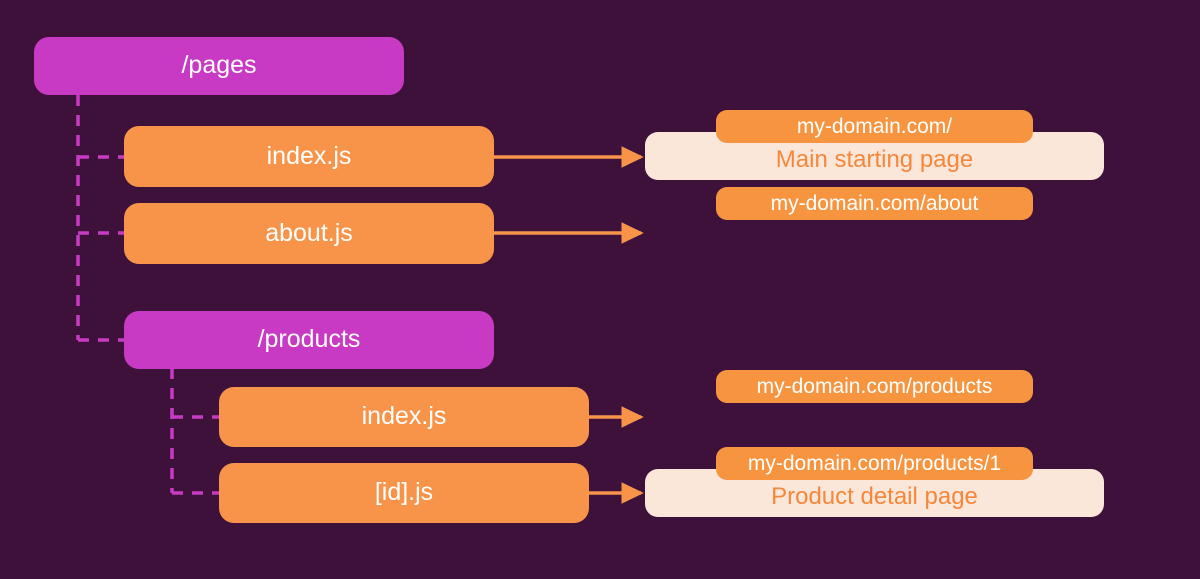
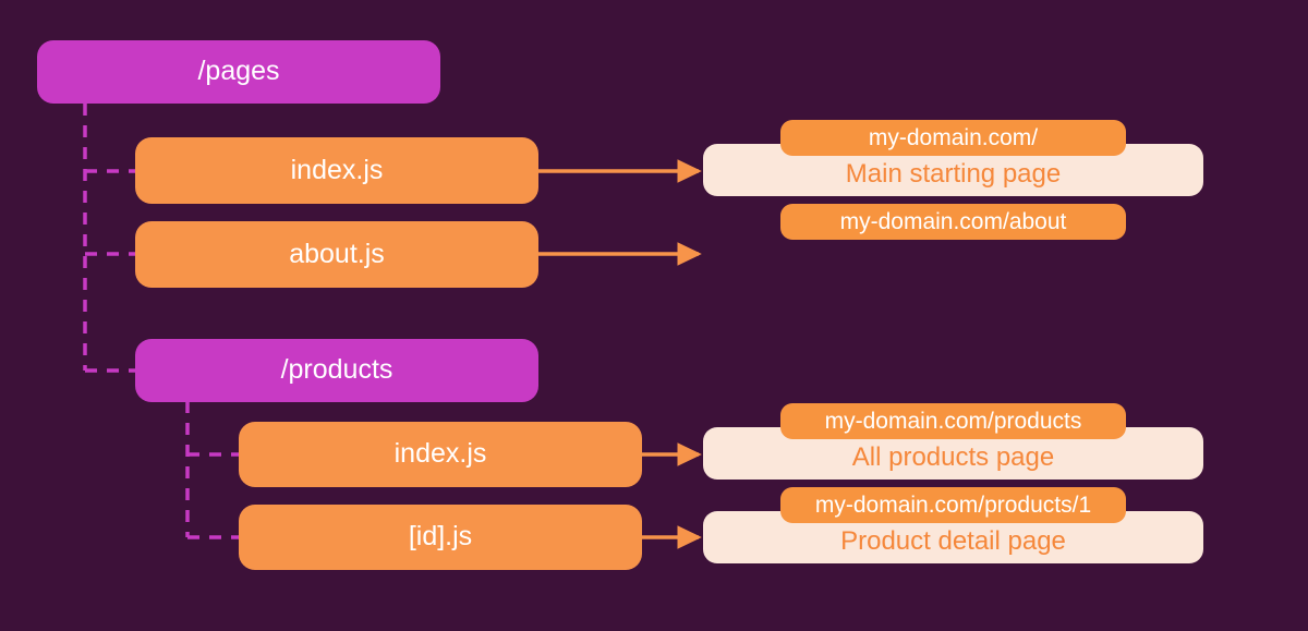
  /pages
  index.js
  about.js
  /products
  index.js
  [id].js
  Main starting page
  my-domain.com/
  my-domain.com/about
+ All products page
  my-domain.com/products
  Product detail page
  my-domain.com/products/1
